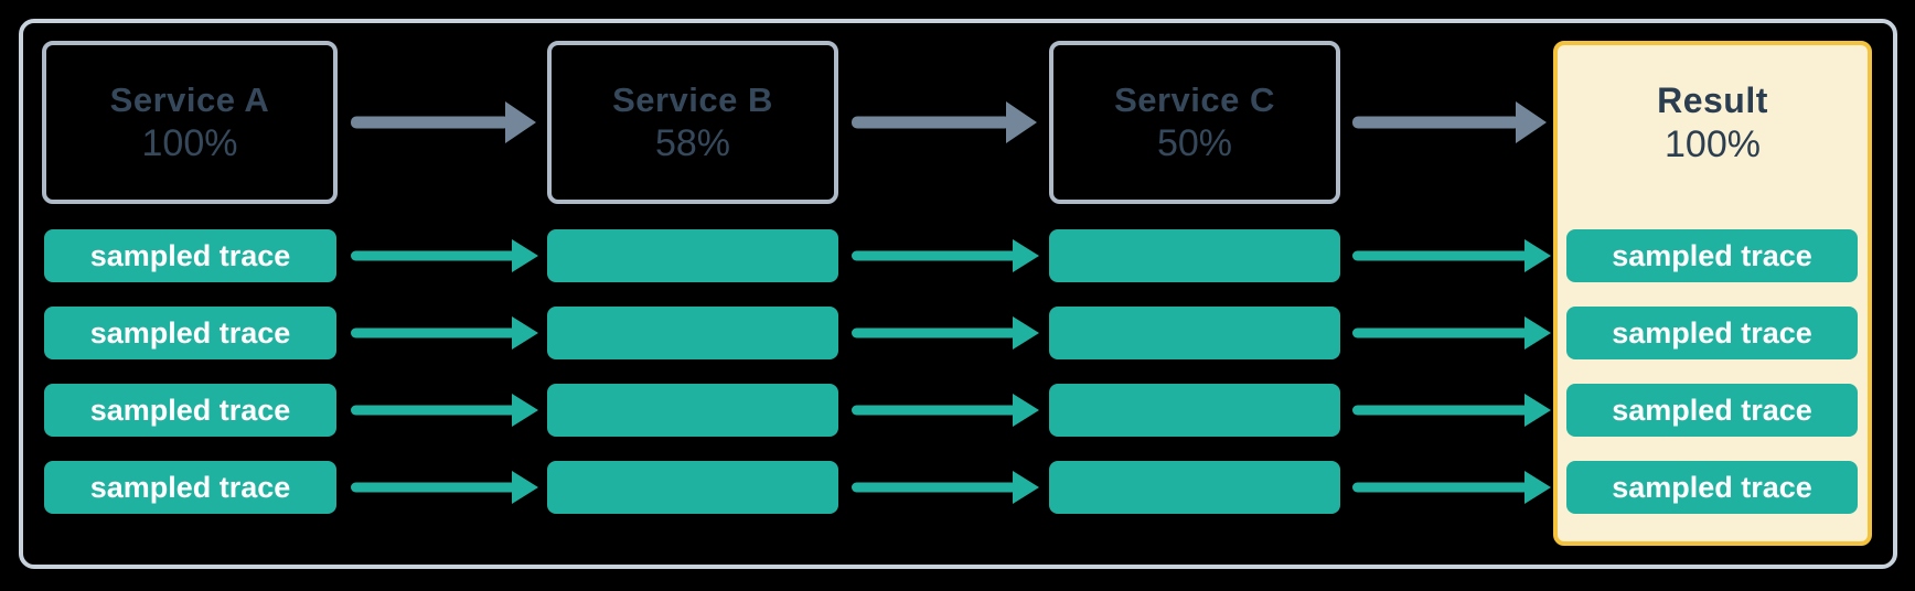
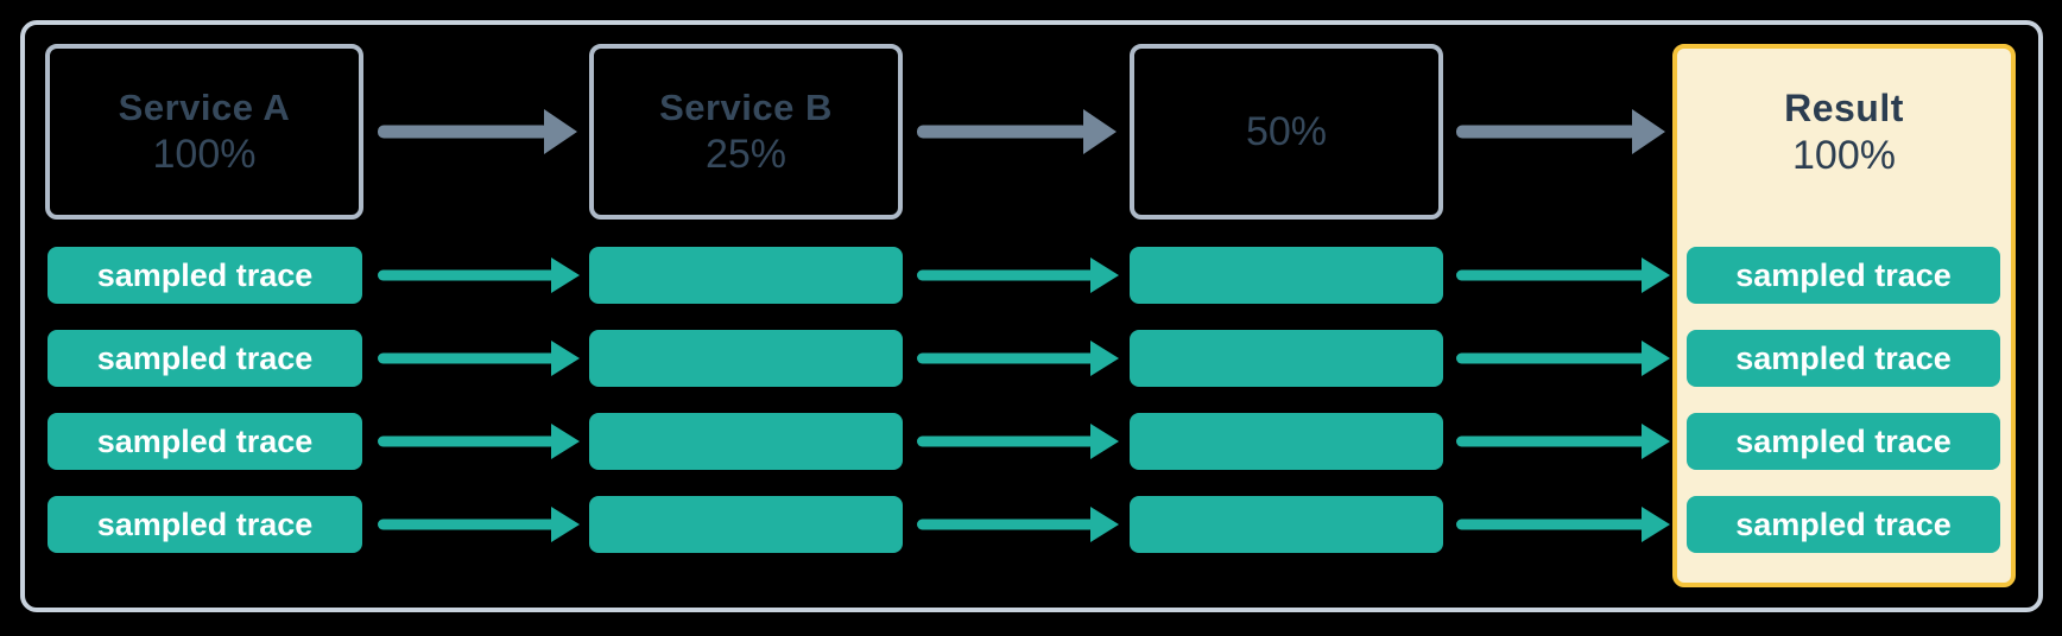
  Service A
  100%
  Service B
- 58%
+ 25%
- Service C
  50%
  Result
  100%
  sampled trace
  sampled trace
  sampled trace
  sampled trace
  sampled trace
  sampled trace
  sampled trace
  sampled trace
